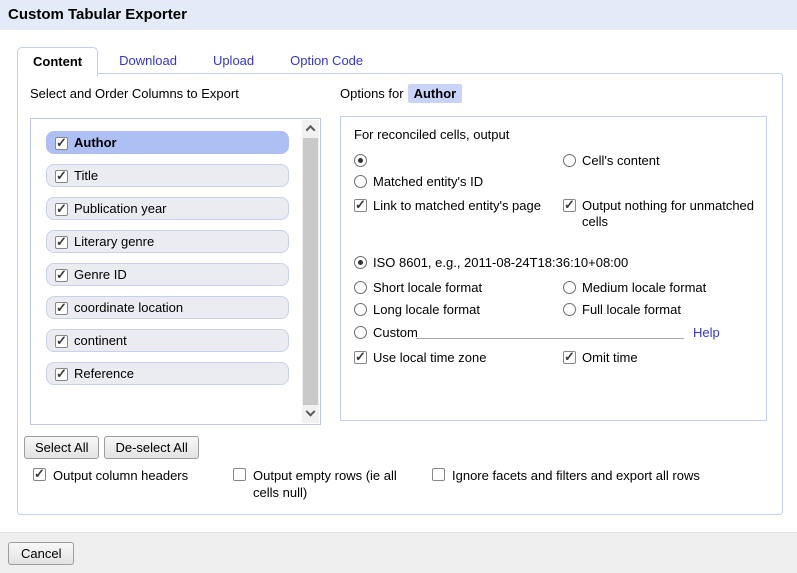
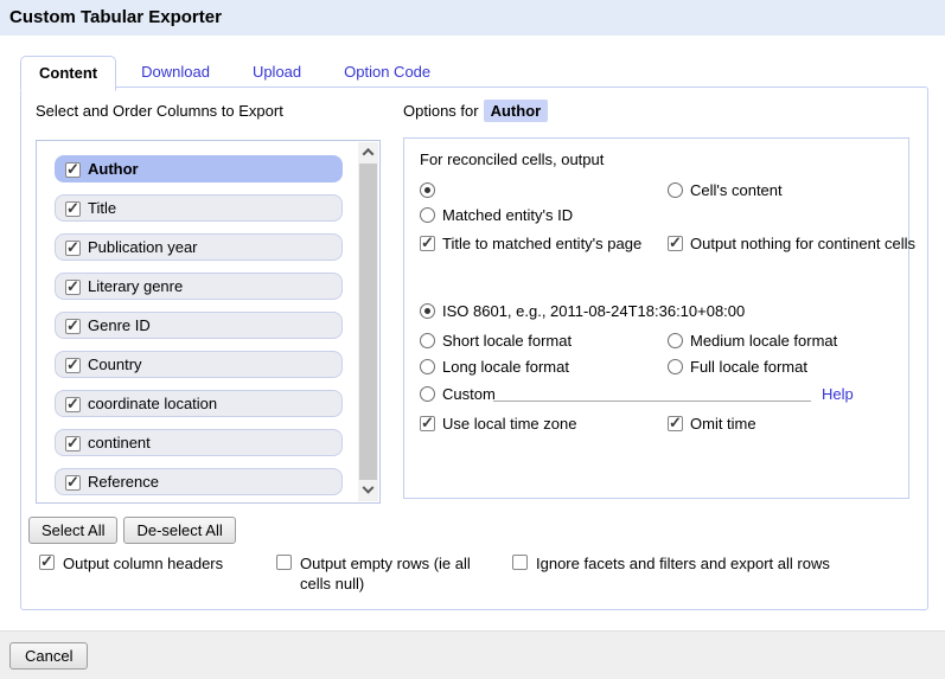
  Custom Tabular Exporter
  Content
  Download
  Upload
  Option Code
  Select and Order Columns to Export
  Options for Author
  Author
  Title
  Publication year
  Literary genre
  Genre ID
+ Country
  coordinate location
  continent
  Reference
  For reconciled cells, output
  Cell's content
  Matched entity's ID
- Link to matched entity's page
+ Title to matched entity's page
- Output nothing for unmatched cells
+ Output nothing for continent cells
  ISO 8601, e.g., 2011-08-24T18:36:10+08:00
  Short locale format
  Medium locale format
  Long locale format
  Full locale format
  Custom
  Help
  Use local time zone
  Omit time
  Select All
  De-select All
  Output column headers
  Output empty rows (ie all cells null)
  Ignore facets and filters and export all rows
  Cancel
